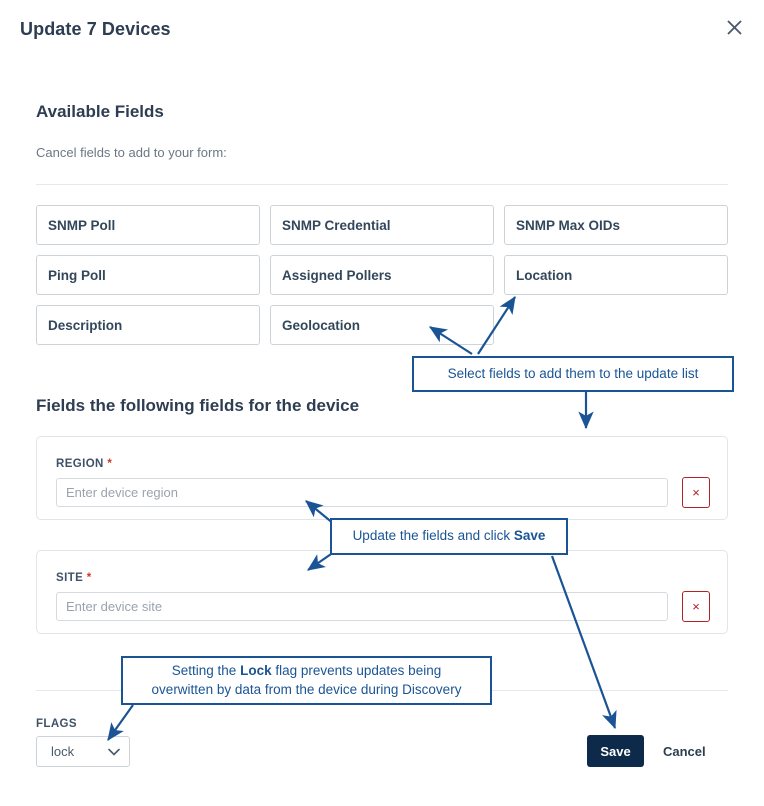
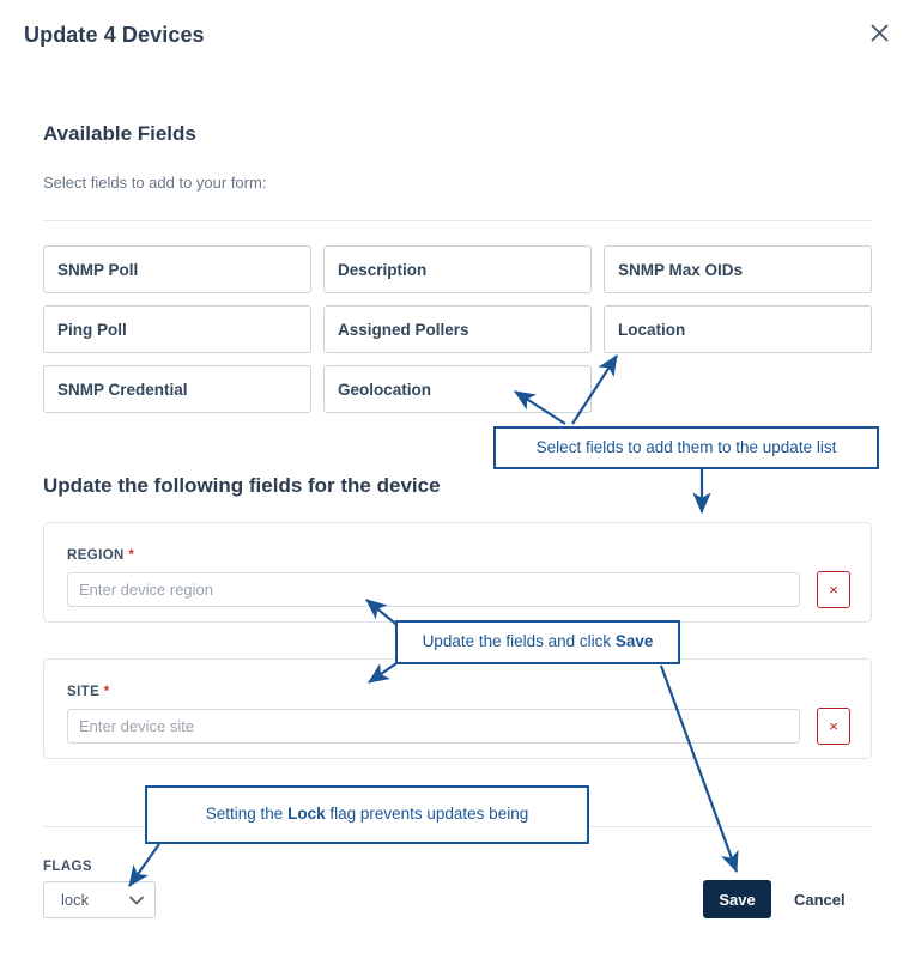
- Update 7 Devices
+ Update 4 Devices
  Available Fields
- Cancel fields to add to your form:
+ Select fields to add to your form:
  SNMP Poll
- SNMP Credential
+ Description
  SNMP Max OIDs
  Ping Poll
  Assigned Pollers
  Location
- Description
+ SNMP Credential
  Geolocation
- Fields the following fields for the device
+ Update the following fields for the device
  REGION *
  Enter device region
  ×
  SITE *
  Enter device site
  ×
  FLAGS
  lock
  Save
  Cancel
  Select fields to add them to the update list
  Update the fields and click Save
  Setting the Lock flag prevents updates being
- overwitten by data from the device during Discovery
